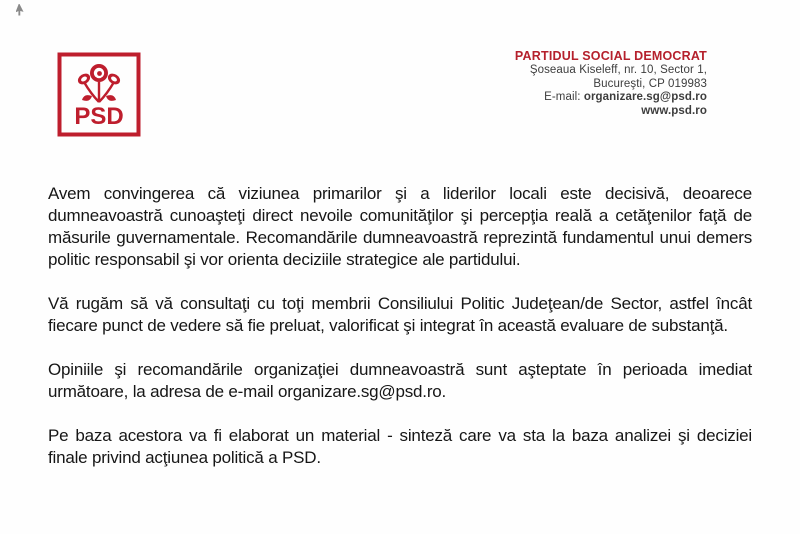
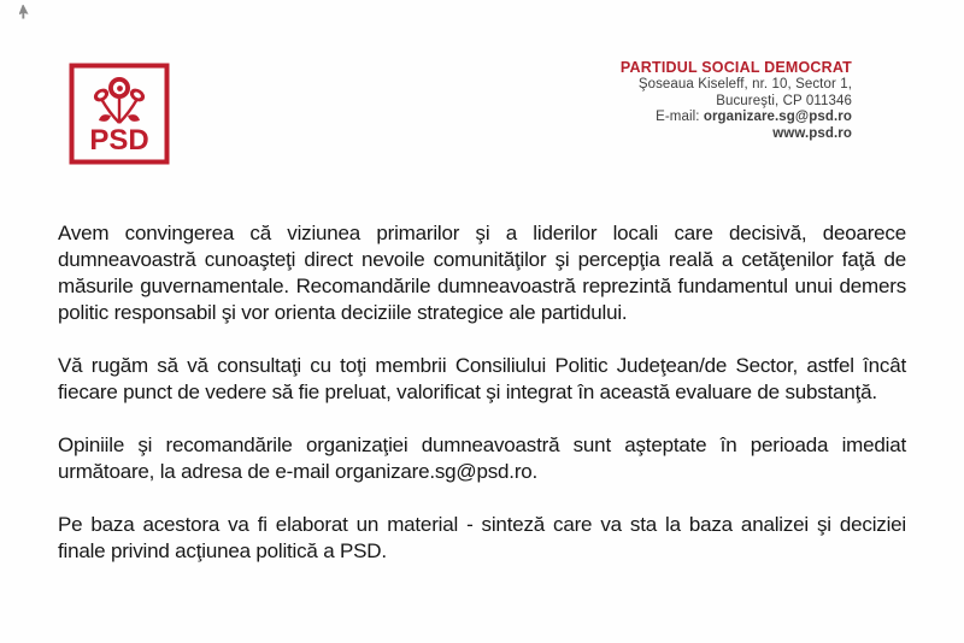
  PSD
  PARTIDUL SOCIAL DEMOCRAT
  Şoseaua Kiseleff, nr. 10, Sector 1,
- Bucureşti, CP 019983
+ Bucureşti, CP 011346
  E-mail: organizare.sg@psd.ro
  www.psd.ro
- Avem convingerea că viziunea primarilor şi a liderilor locali este decisivă, deoarece dumneavoastră cunoaşteţi direct nevoile comunităţilor şi percepţia reală a cetăţenilor faţă de măsurile guvernamentale. Recomandările dumneavoastră reprezintă fundamentul unui demers politic responsabil şi vor orienta deciziile strategice ale partidului.
+ Avem convingerea că viziunea primarilor şi a liderilor locali care decisivă, deoarece dumneavoastră cunoaşteţi direct nevoile comunităţilor şi percepţia reală a cetăţenilor faţă de măsurile guvernamentale. Recomandările dumneavoastră reprezintă fundamentul unui demers politic responsabil şi vor orienta deciziile strategice ale partidului.
  Vă rugăm să vă consultaţi cu toţi membrii Consiliului Politic Judeţean/de Sector, astfel încât fiecare punct de vedere să fie preluat, valorificat şi integrat în această evaluare de substanţă.
  Opiniile şi recomandările organizaţiei dumneavoastră sunt aşteptate în perioada imediat următoare, la adresa de e-mail organizare.sg@psd.ro.
  Pe baza acestora va fi elaborat un material - sinteză care va sta la baza analizei şi deciziei finale privind acţiunea politică a PSD.
